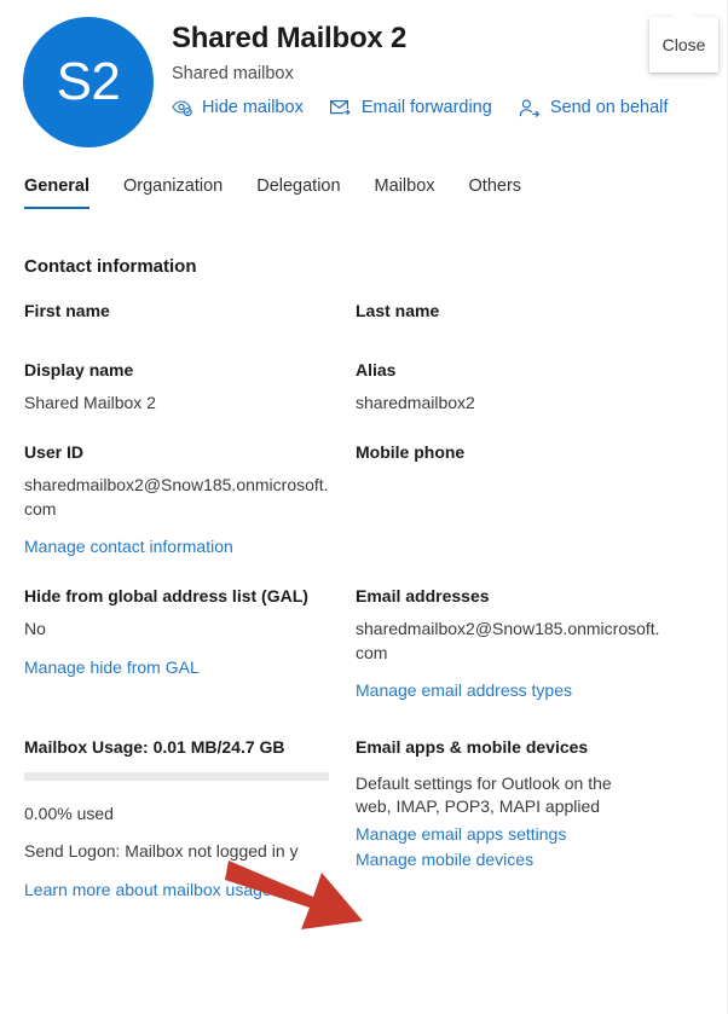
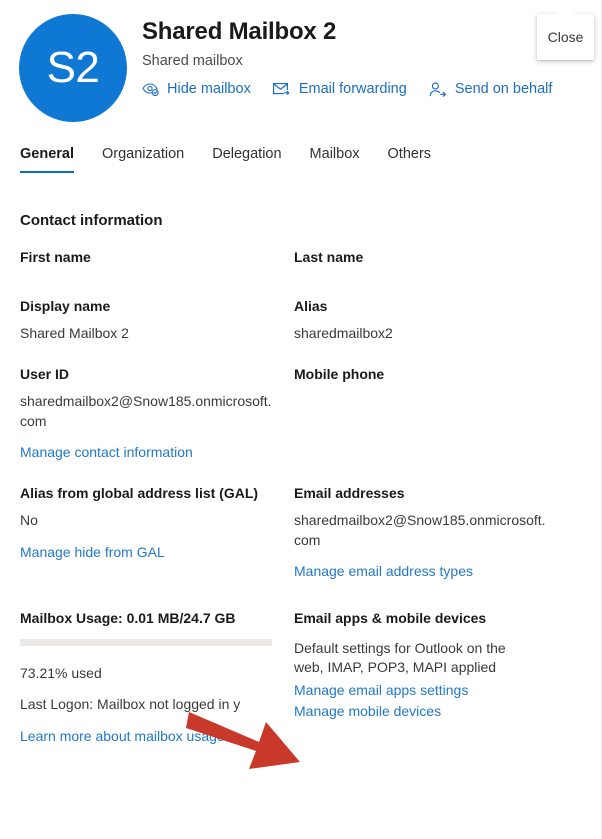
  S2
  Shared Mailbox 2
  Shared mailbox
  Hide mailbox
  Email forwarding
  Send on behalf
  Close
  General
  Organization
  Delegation
  Mailbox
  Others
  Contact information
  First name
  Last name
  Display name
  Shared Mailbox 2
  Alias
  sharedmailbox2
  User ID
  sharedmailbox2@Snow185.onmicrosoft.com
  Manage contact information
  Mobile phone
- Hide from global address list (GAL)
+ Alias from global address list (GAL)
  No
  Manage hide from GAL
  Email addresses
  sharedmailbox2@Snow185.onmicrosoft.com
  Manage email address types
  Mailbox Usage: 0.01 MB/24.7 GB
- 0.00% used
+ 73.21% used
- Send Logon: Mailbox not logged in y
+ Last Logon: Mailbox not logged in y
  Learn more about mailbox usa
  Email apps & mobile devices
  Default settings for Outlook on the web, IMAP, POP3, MAPI applied
  Manage email apps settings
  Manage mobile devices
